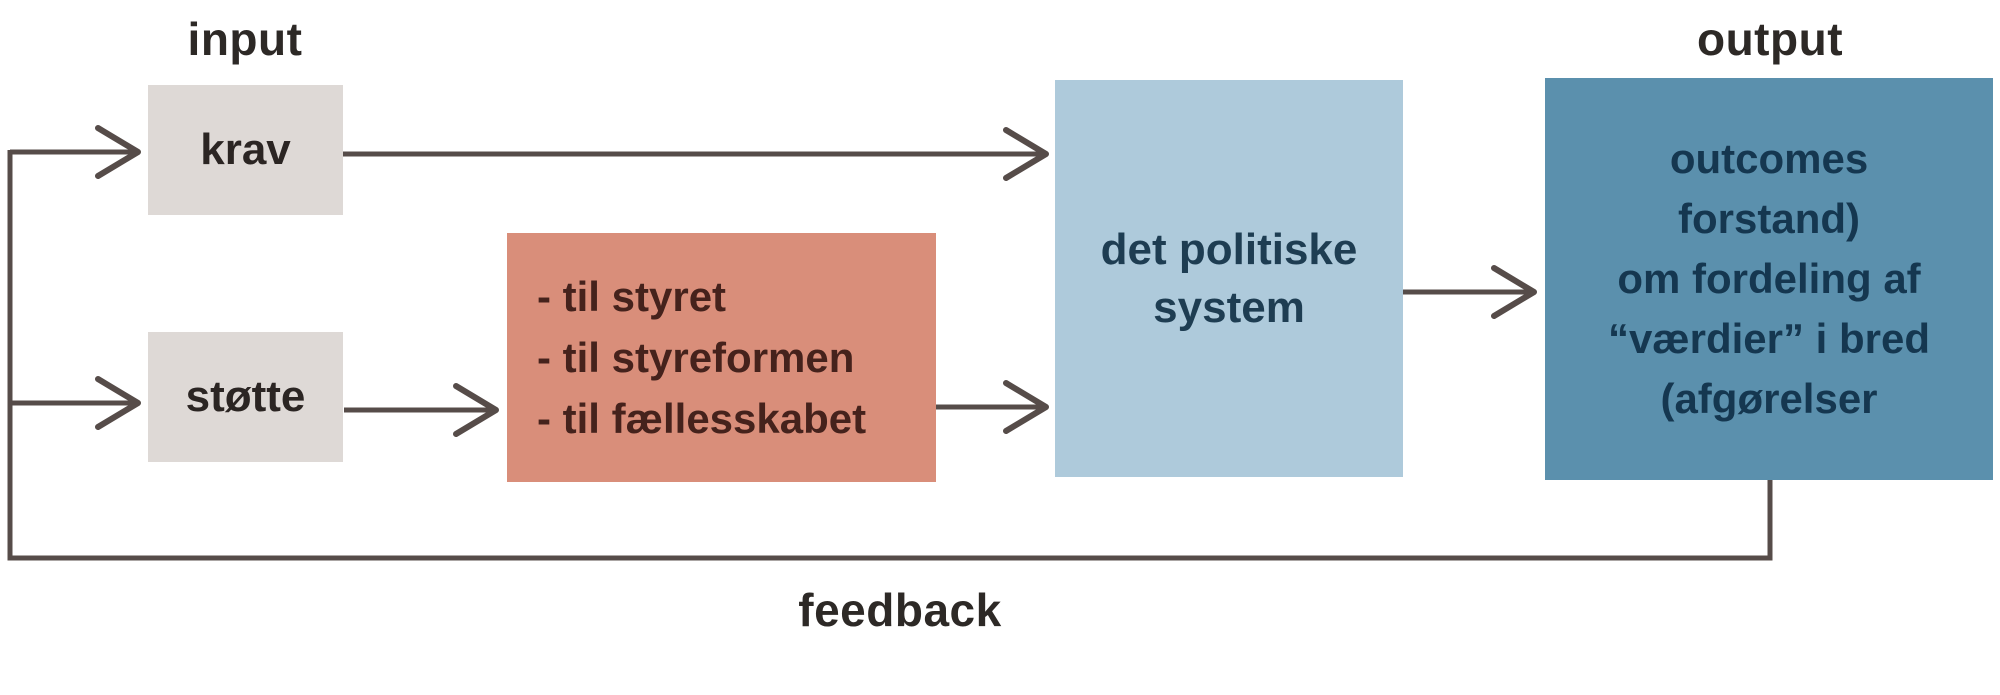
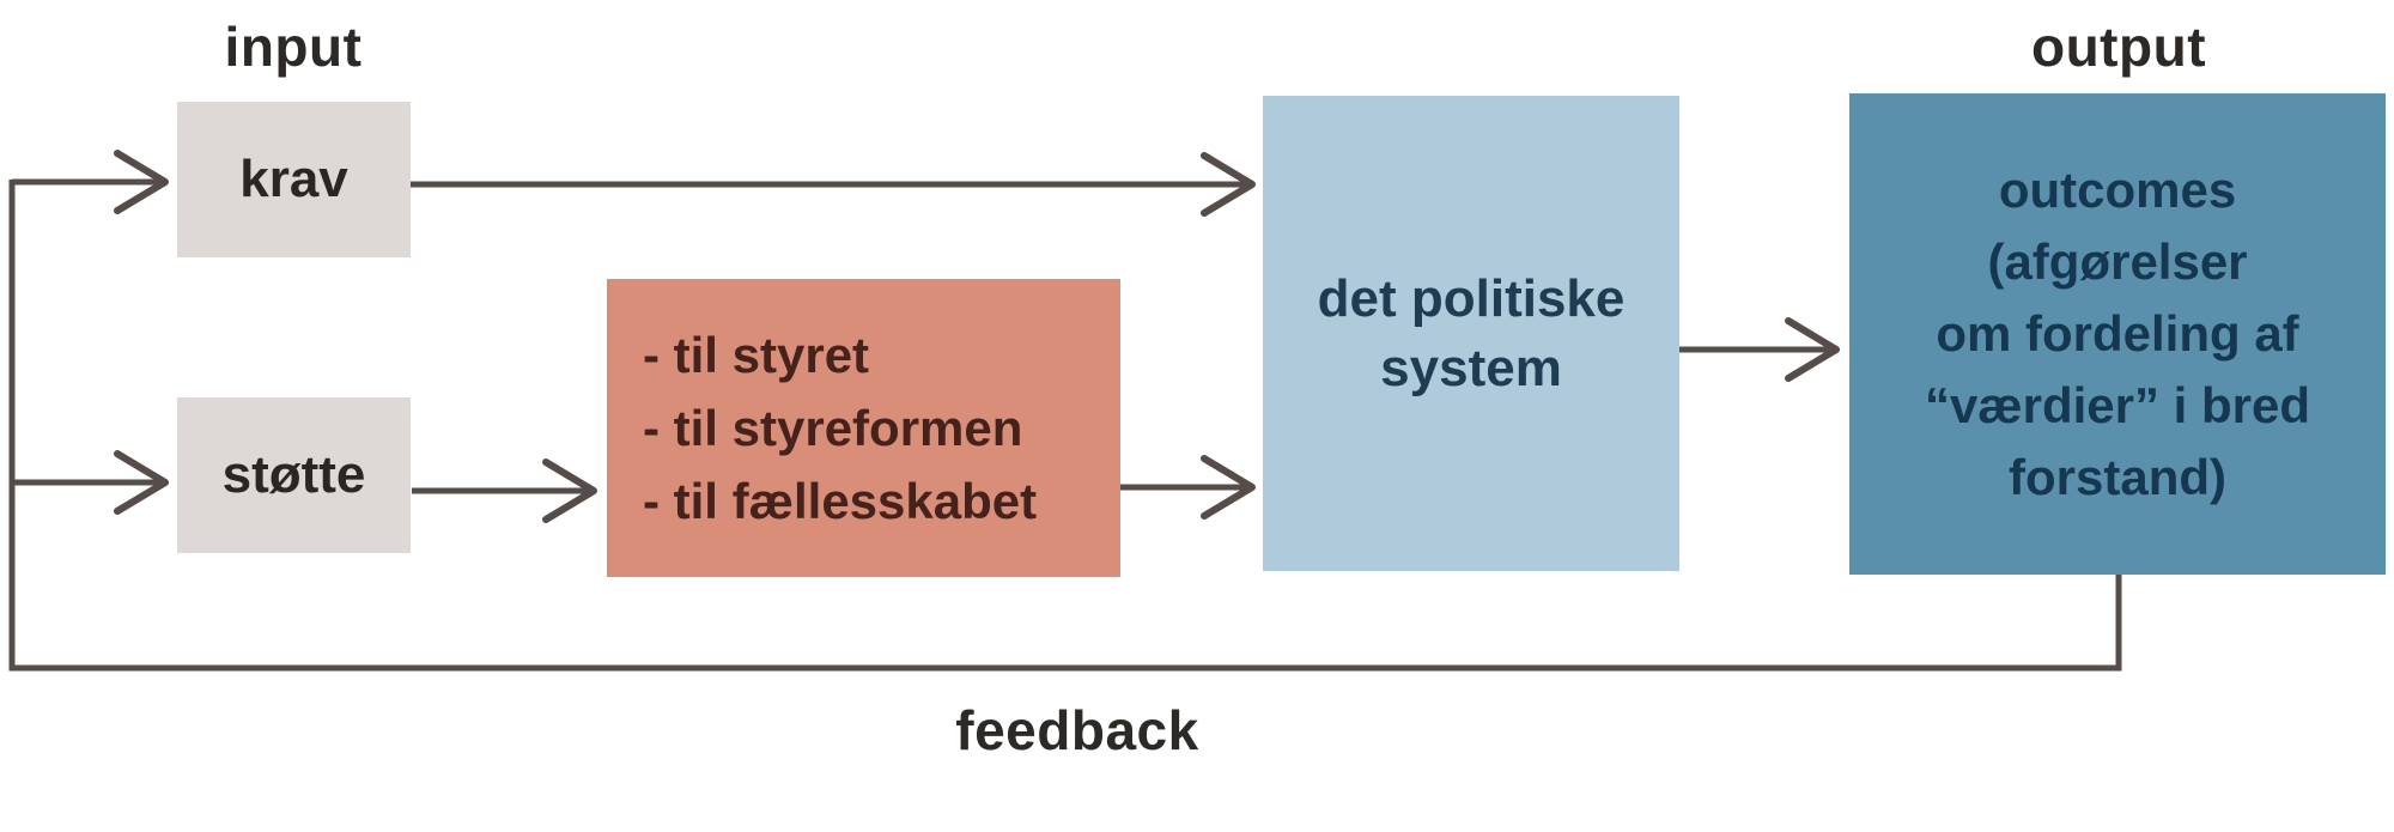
  input
  output
  feedback
  krav
  støtte
  - til styret
  - til styreformen
  - til fællesskabet
  det politiske
  system
  outcomes
- forstand)
+ (afgørelser
  om fordeling af
  “værdier” i bred
- (afgørelser
+ forstand)
